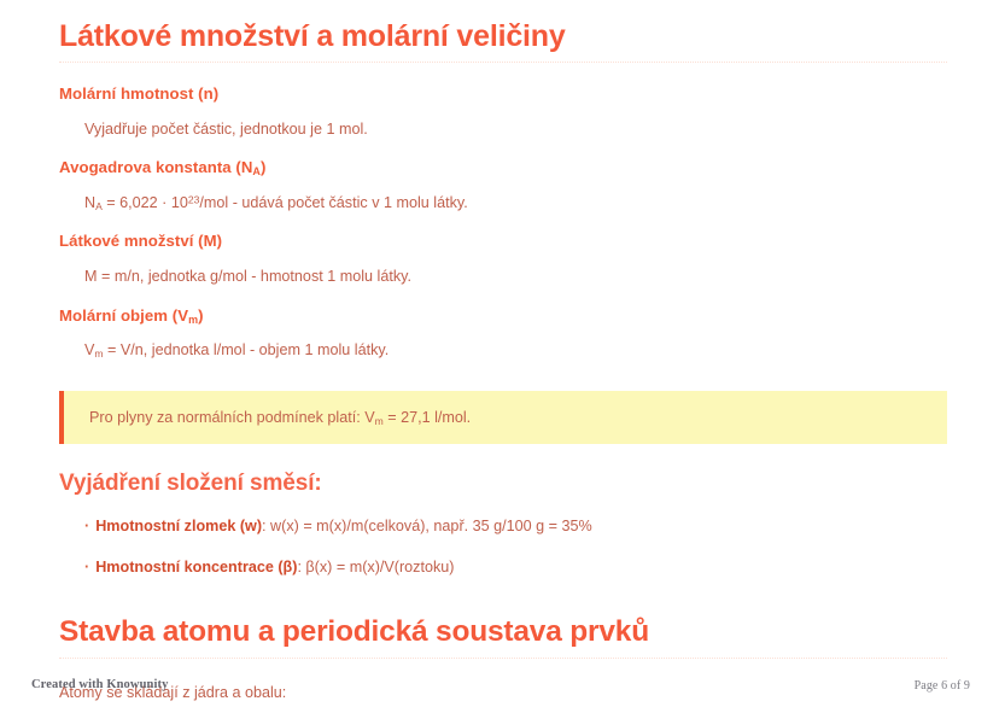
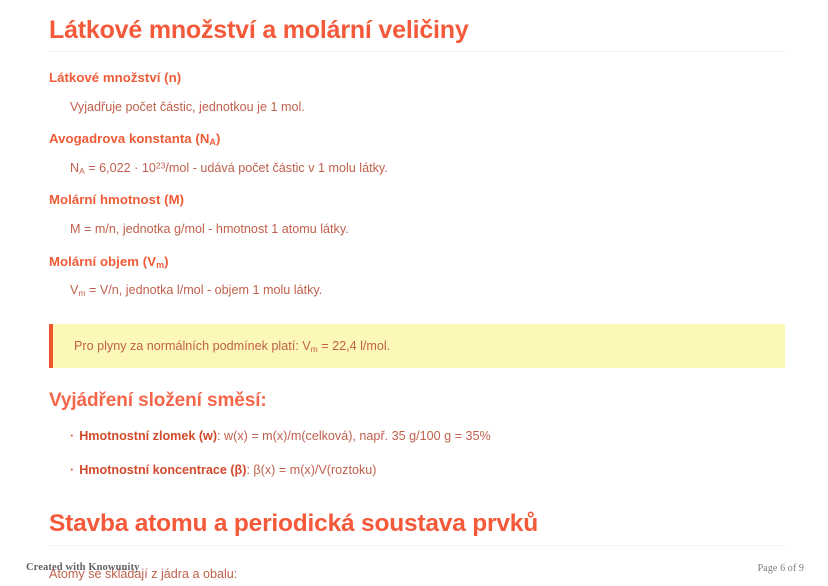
  Látkové množství a molární veličiny
- Molární hmotnost (n)
+ Látkové množství (n)
  Vyjadřuje počet částic, jednotkou je 1 mol.
  Avogadrova konstanta (NA)
  NA = 6,022 · 1023/mol - udává počet částic v 1 molu látky.
- Látkové množství (M)
+ Molární hmotnost (M)
- M = m/n, jednotka g/mol - hmotnost 1 molu látky.
+ M = m/n, jednotka g/mol - hmotnost 1 atomu látky.
  Molární objem (Vm)
  Vm = V/n, jednotka l/mol - objem 1 molu látky.
- Pro plyny za normálních podmínek platí: Vm = 27,1 l/mol.
+ Pro plyny za normálních podmínek platí: Vm = 22,4 l/mol.
  Vyjádření složení směsí:
  · Hmotnostní zlomek (w): w(x) = m(x)/m(celková), např. 35 g/100 g = 35%
  · Hmotnostní koncentrace (β): β(x) = m(x)/V(roztoku)
  Stavba atomu a periodická soustava prvků
  Atomy se skládají z jádra a obalu:
  Created with Knowunity
  Page 6 of 9
